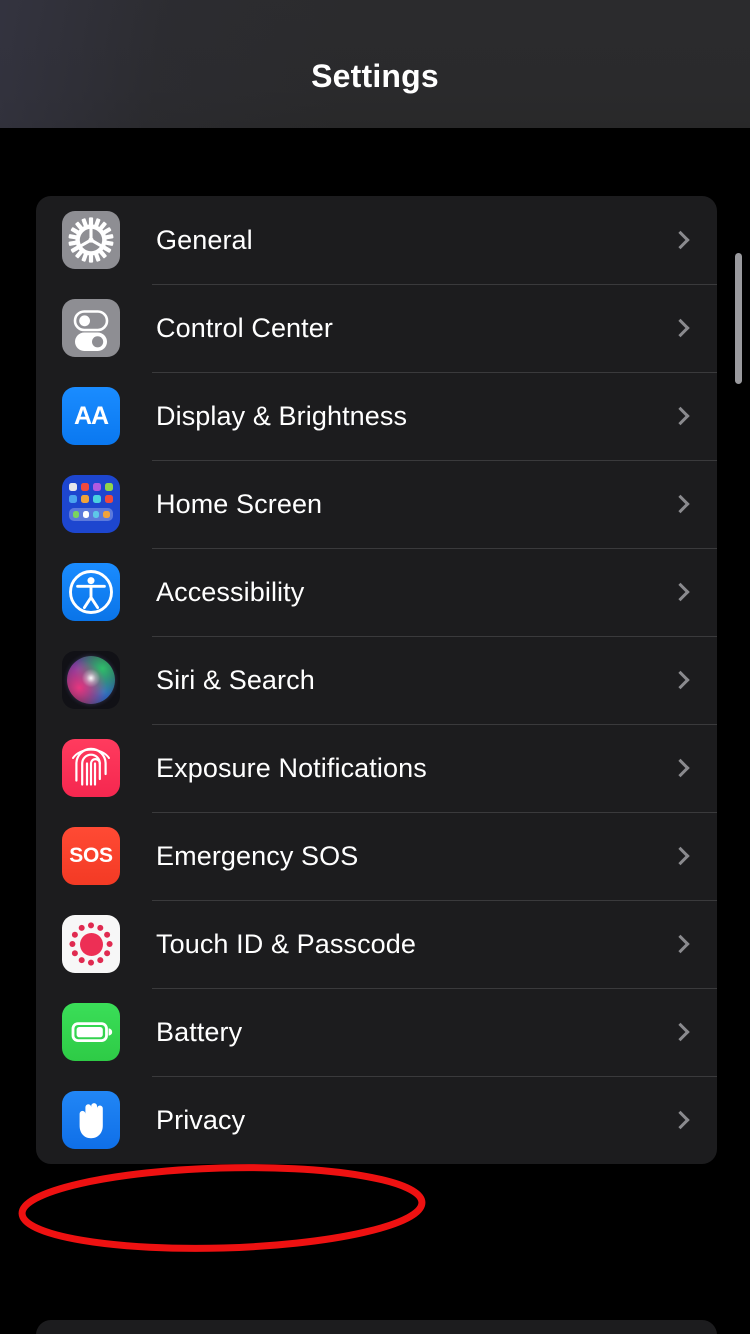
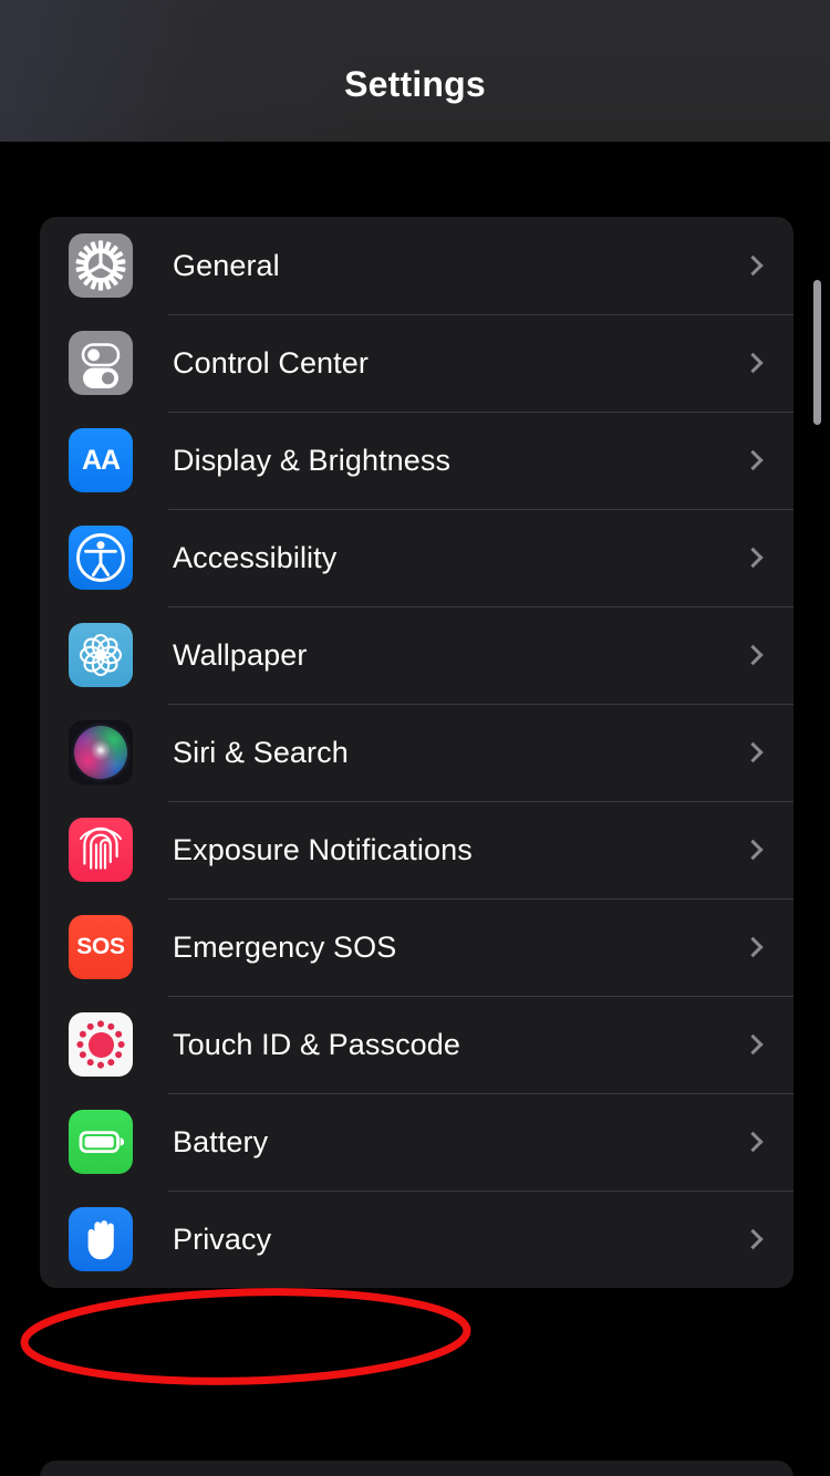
  Settings
  General
  Control Center
  AA
  Display & Brightness
- Home Screen
  Accessibility
+ Wallpaper
  Siri & Search
  Exposure Notifications
  SOS
  Emergency SOS
  Touch ID & Passcode
  Battery
  Privacy
